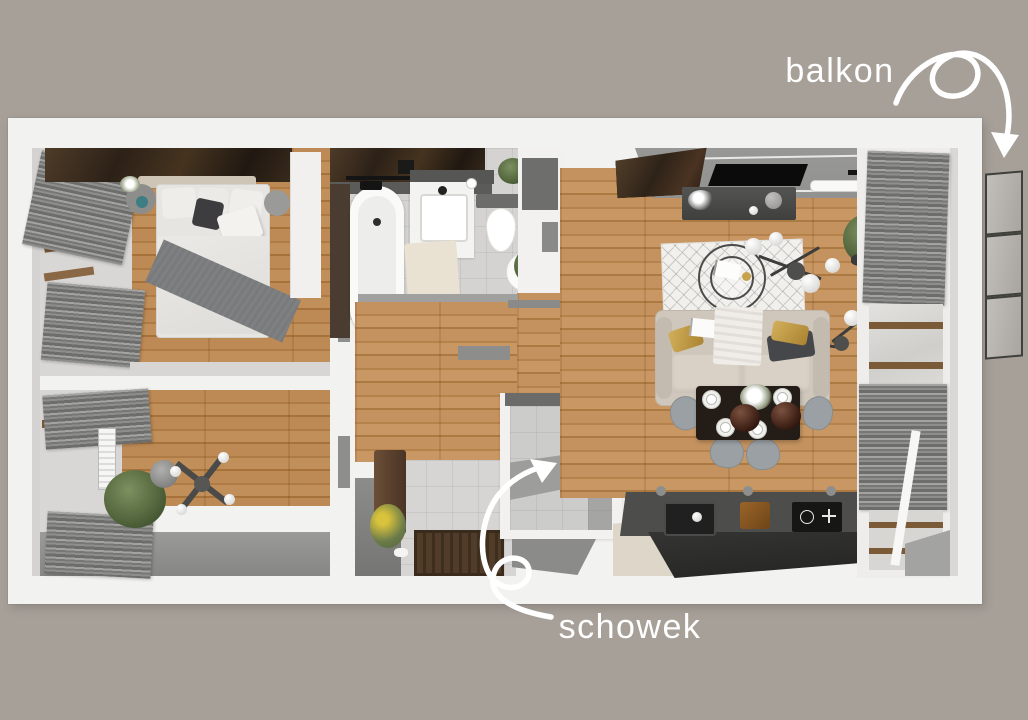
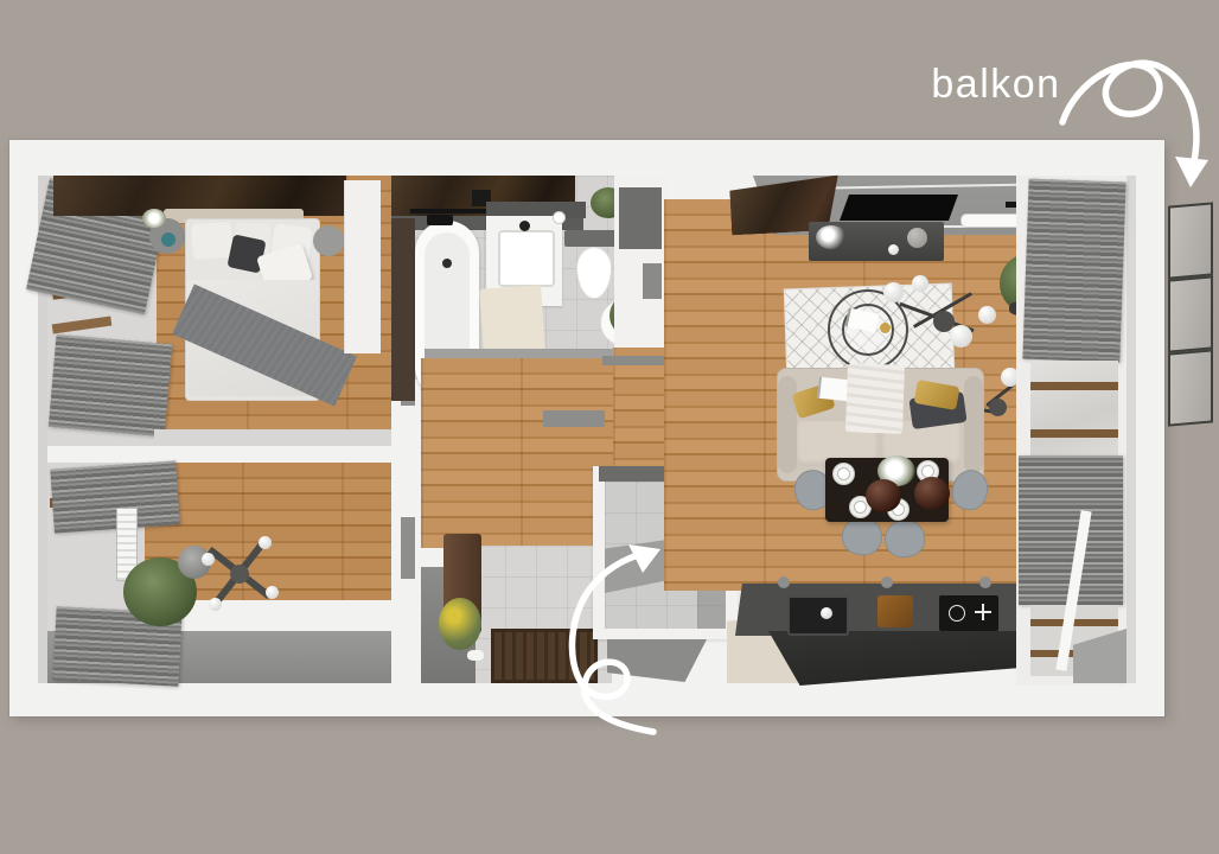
  balkon
- schowek
